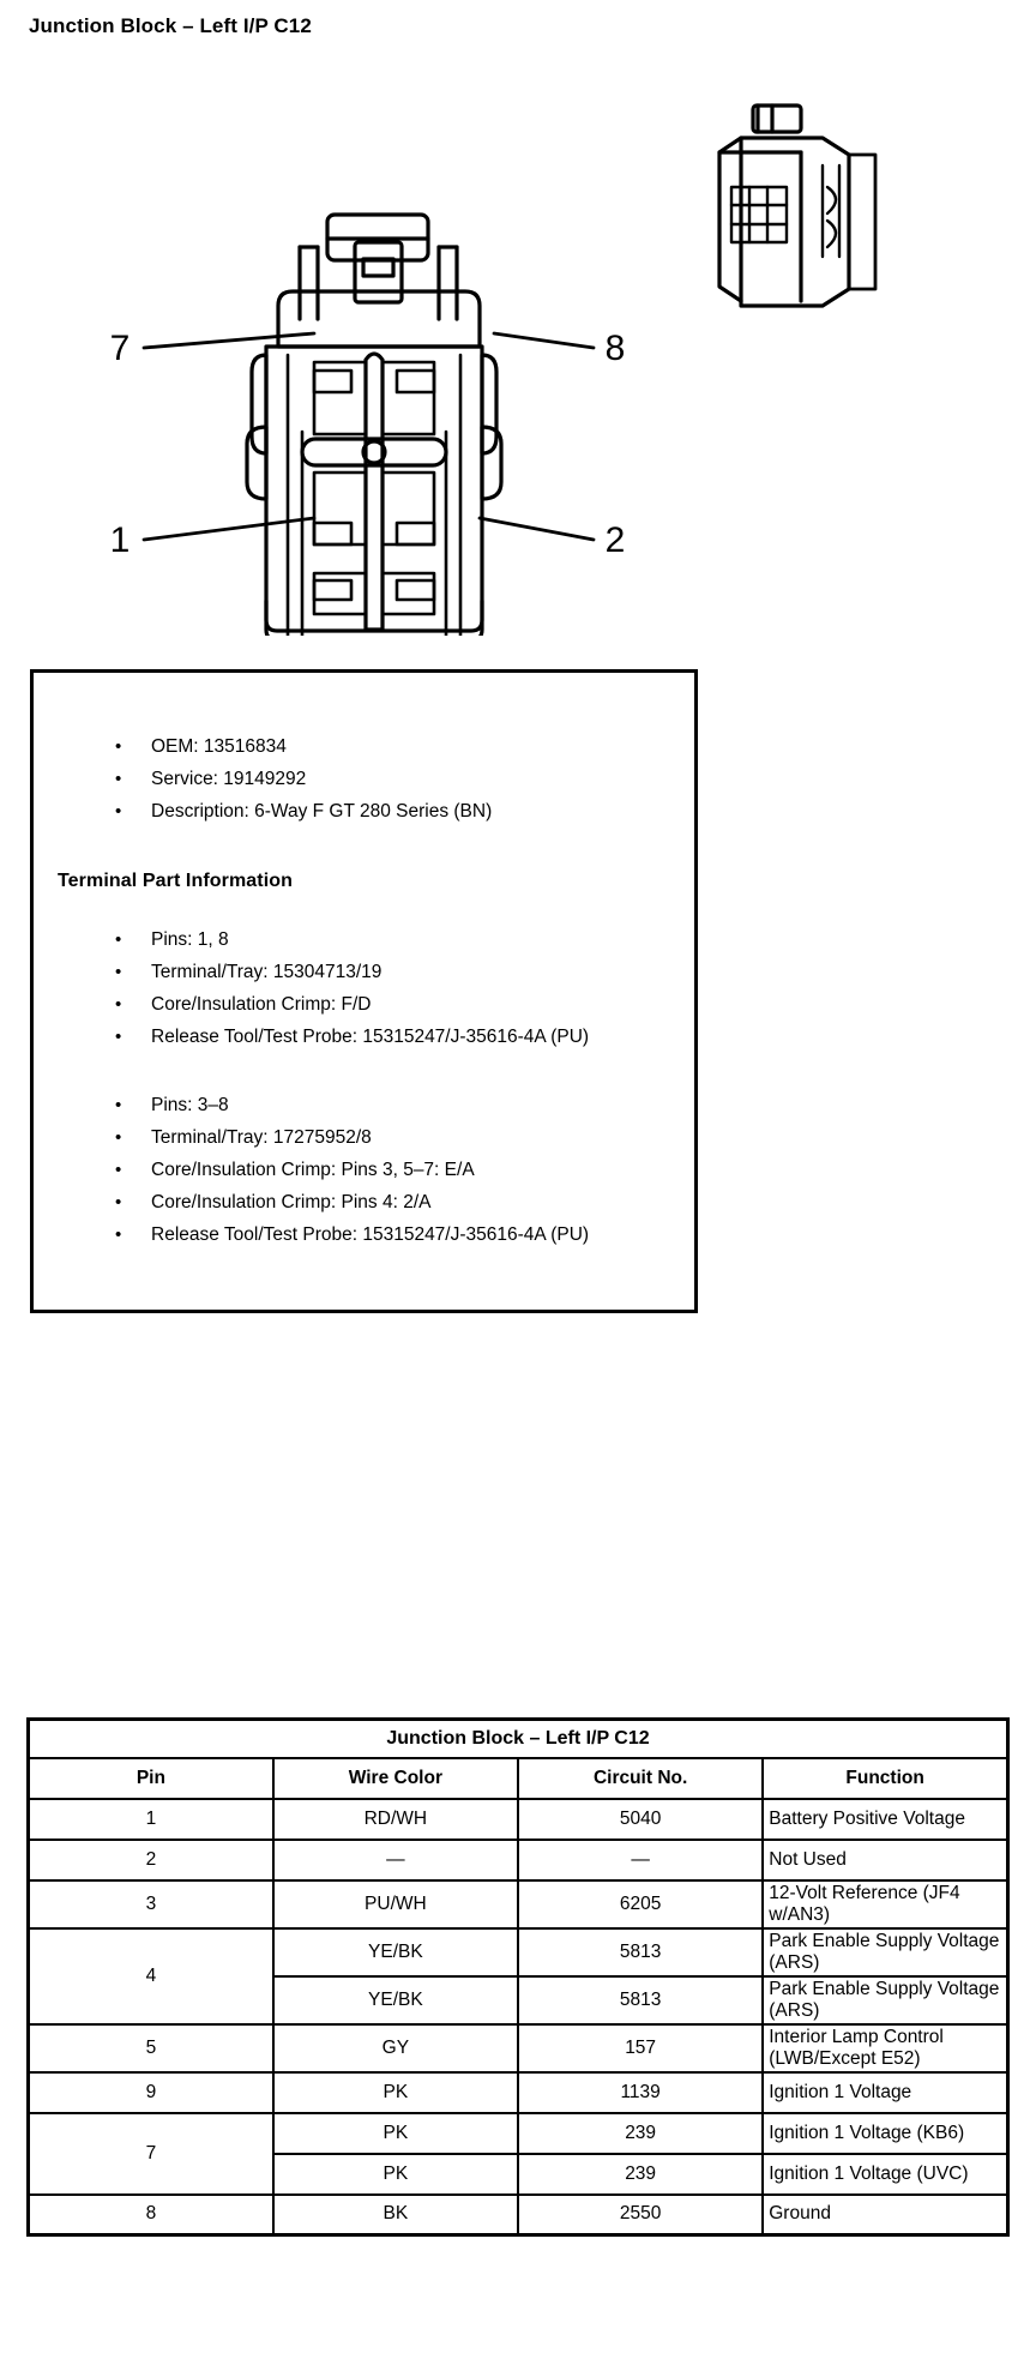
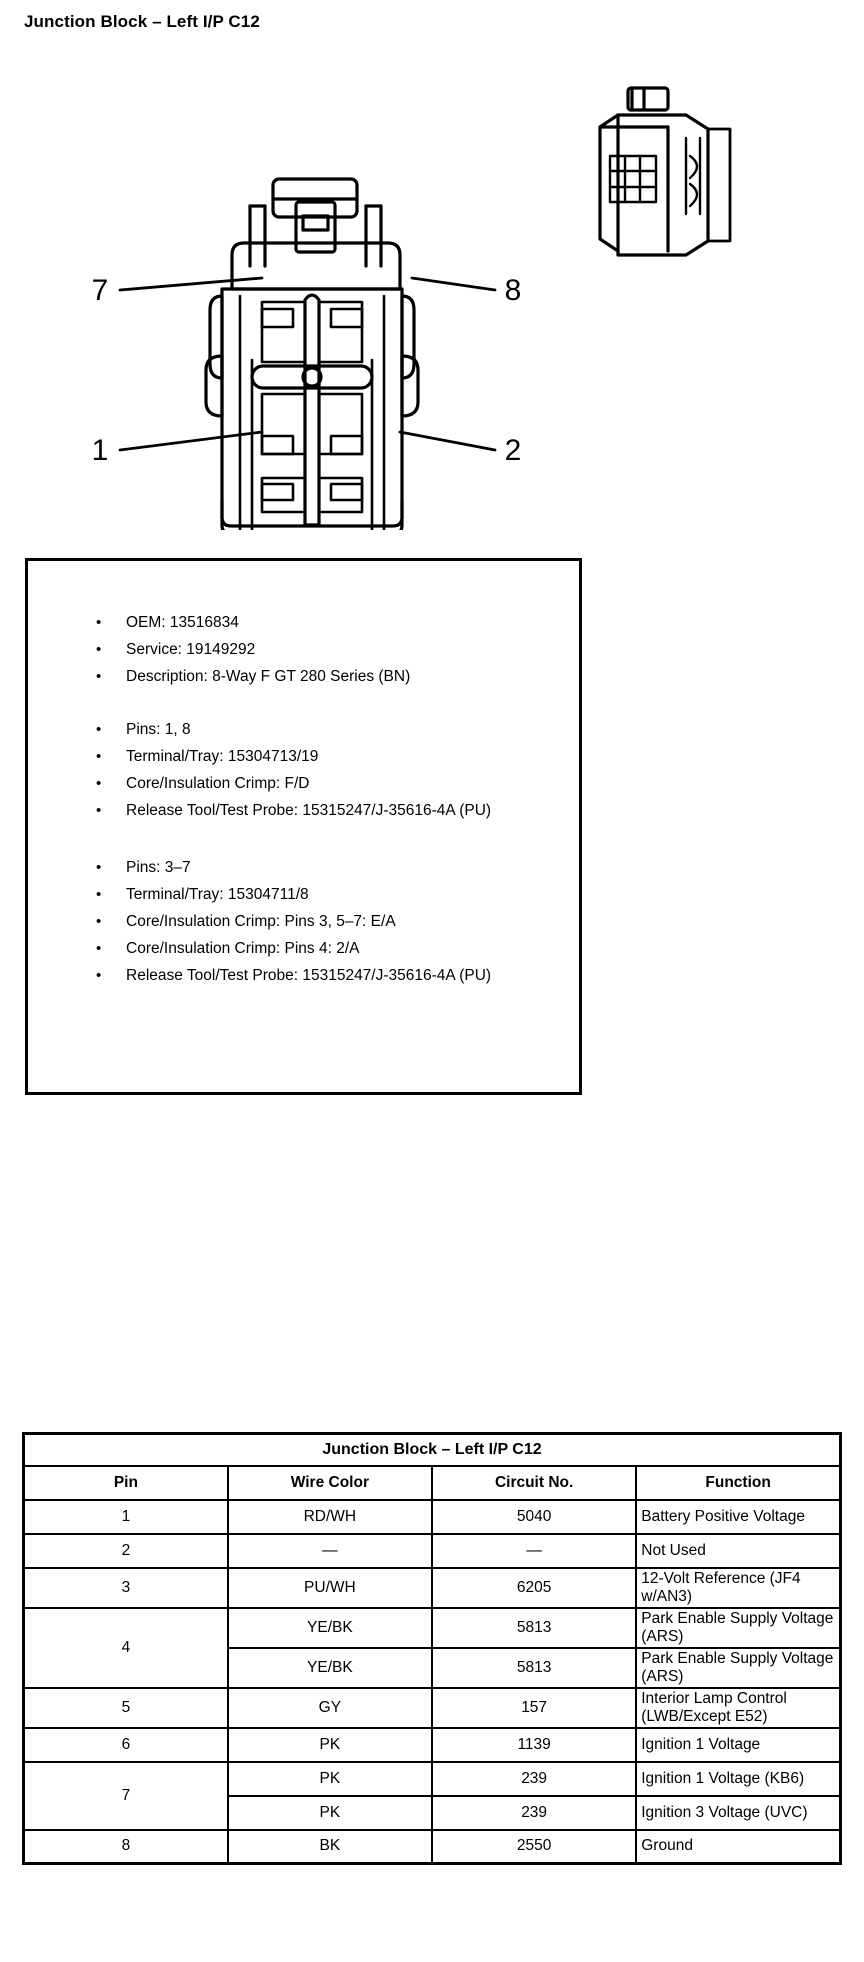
  Junction Block – Left I/P C12
  7
  8
  1
  2
  •
  OEM: 13516834
  •
  Service: 19149292
  •
- Description: 6-Way F GT 280 Series (BN)
+ Description: 8-Way F GT 280 Series (BN)
- Terminal Part Information
  •
  Pins: 1, 8
  •
  Terminal/Tray: 15304713/19
  •
  Core/Insulation Crimp: F/D
  •
  Release Tool/Test Probe: 15315247/J-35616-4A (PU)
  •
- Pins: 3–8
+ Pins: 3–7
  •
- Terminal/Tray: 17275952/8
+ Terminal/Tray: 15304711/8
  •
  Core/Insulation Crimp: Pins 3, 5–7: E/A
  •
  Core/Insulation Crimp: Pins 4: 2/A
  •
  Release Tool/Test Probe: 15315247/J-35616-4A (PU)
  Junction Block – Left I/P C12
  Pin	Wire Color	Circuit No.	Function
  1	RD/WH	5040	Battery Positive Voltage
  2	—	—	Not Used
  3	PU/WH	6205	12-Volt Reference (JF4 w/AN3)
  4	YE/BK	5813	Park Enable Supply Voltage (ARS)
  YE/BK	5813	Park Enable Supply Voltage (ARS)
  5	GY	157	Interior Lamp Control (LWB/Except E52)
- 9	PK	1139	Ignition 1 Voltage
+ 6	PK	1139	Ignition 1 Voltage
  7	PK	239	Ignition 1 Voltage (KB6)
- PK	239	Ignition 1 Voltage (UVC)
+ PK	239	Ignition 3 Voltage (UVC)
  8	BK	2550	Ground
